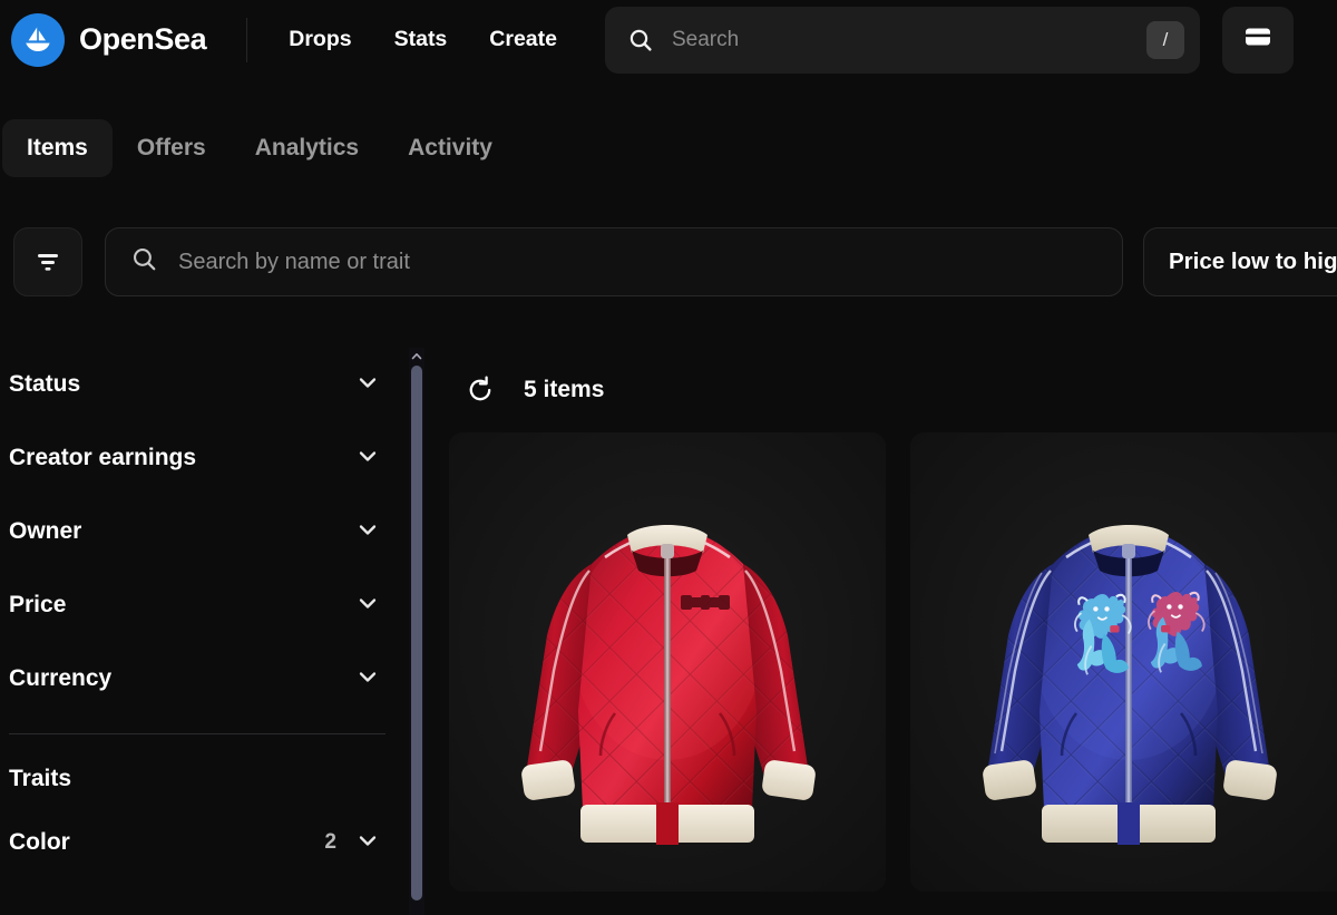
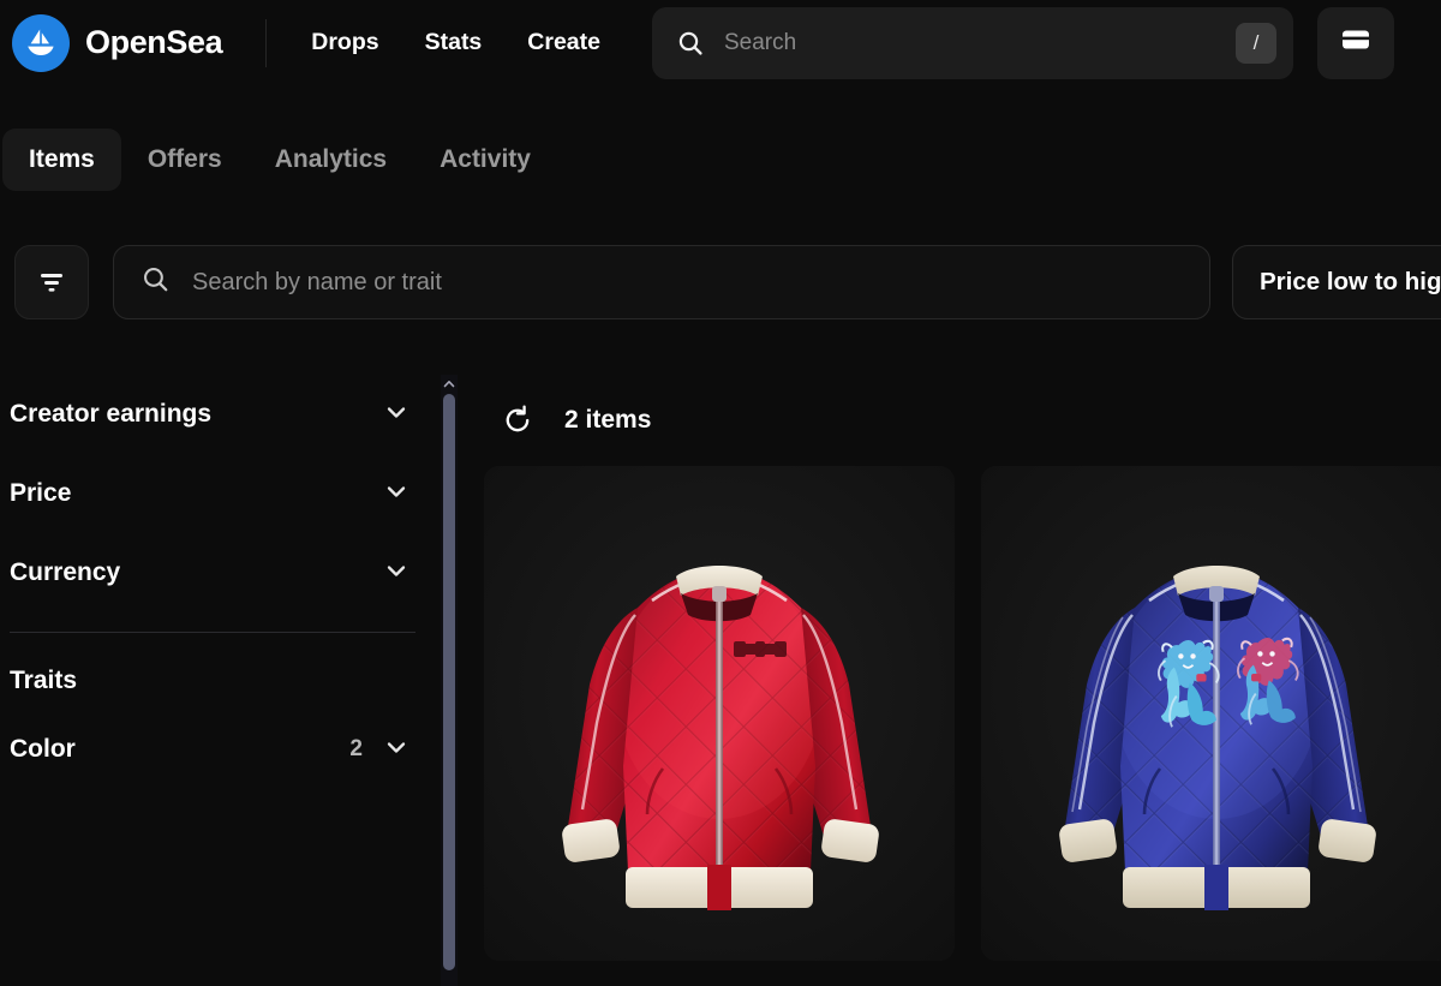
  OpenSea
  Drops
  Stats
  Create
  Search
  /
  Items
  Offers
  Analytics
  Activity
  Search by name or trait
  Price low to hig
- Status
  Creator earnings
- Owner
  Price
  Currency
  Traits
  Color
  2
- 5 items
+ 2 items
